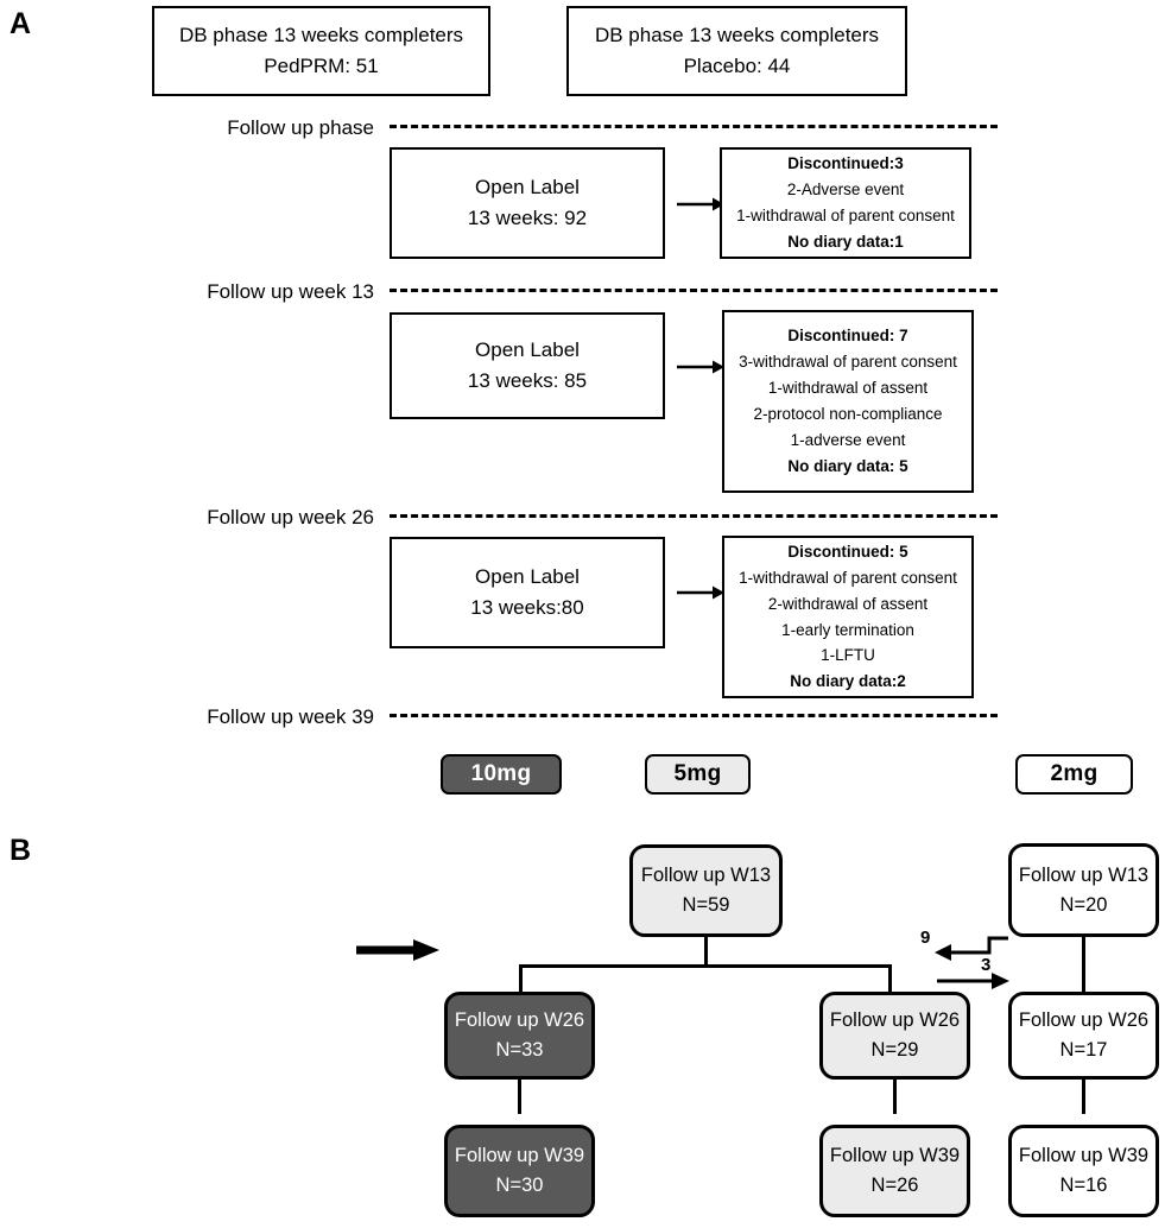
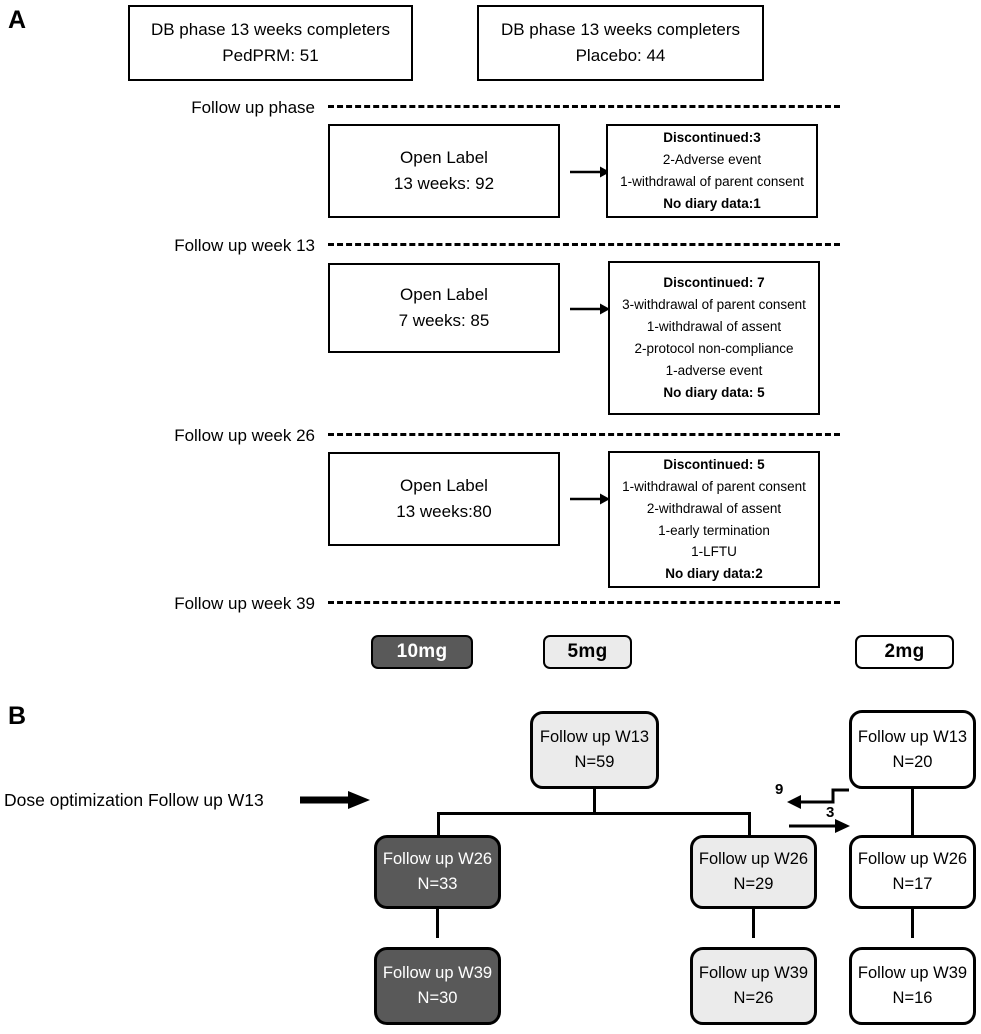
  A
  DB phase 13 weeks completers
  PedPRM: 51
  DB phase 13 weeks completers
  Placebo: 44
  Follow up phase
  Open Label
  13 weeks: 92
  Discontinued:3
  2-Adverse event
  1-withdrawal of parent consent
  No diary data:1
  Follow up week 13
  Open Label
- 13 weeks: 85
+ 7 weeks: 85
  Discontinued: 7
  3-withdrawal of parent consent
  1-withdrawal of assent
  2-protocol non-compliance
  1-adverse event
  No diary data: 5
  Follow up week 26
  Open Label
  13 weeks:80
  Discontinued: 5
  1-withdrawal of parent consent
  2-withdrawal of assent
  1-early termination
  1-LFTU
  No diary data:2
  Follow up week 39
  10mg
  5mg
  2mg
  B
+ Dose optimization Follow up W13
  Follow up W13
  N=59
  Follow up W13
  N=20
  9
  3
  Follow up W26
  N=33
  Follow up W26
  N=29
  Follow up W26
  N=17
  Follow up W39
  N=30
  Follow up W39
  N=26
  Follow up W39
  N=16
